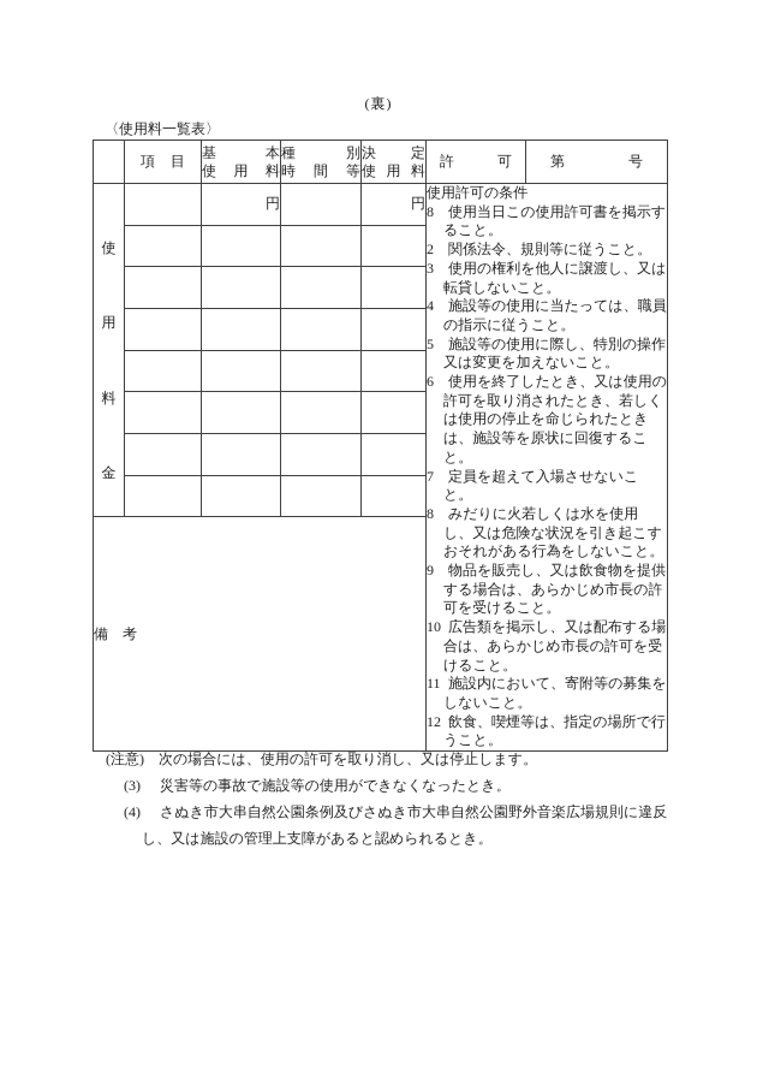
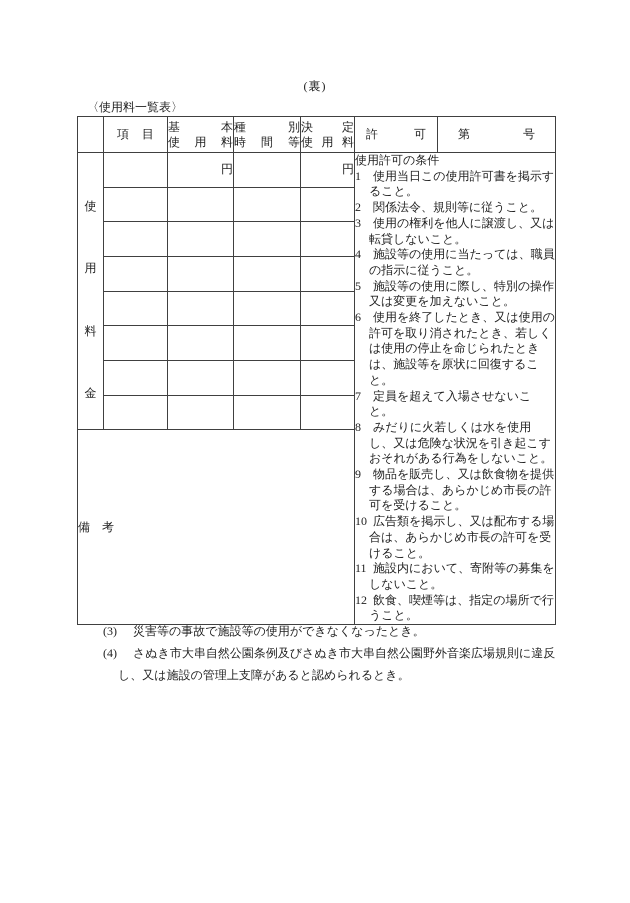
  (裏)
  〈使用料一覧表〉
  	項 目	基 本 使 用 料	種 別 時 間 等	決 定 使 用 料	許 可	第 号
- 使 用 料 金		円		円	使用許可の条件 8 使用当日この使用許可書を掲示すること。 2 関係法令、規則等に従うこと。 3 使用の権利を他人に譲渡し、又は転貸しないこと。 4 施設等の使用に当たっては、職員の指示に従うこと。 5 施設等の使用に際し、特別の操作又は変更を加えないこと。 6 使用を終了したとき、又は使用の許可を取り消されたとき、若しくは使用の停止を命じられたときは、施設等を原状に回復すること。 7 定員を超えて入場させないこと。 8 みだりに火若しくは水を使用し、又は危険な状況を引き起こすおそれがある行為をしないこと。 9 物品を販売し、又は飲食物を提供する場合は、あらかじめ市長の許可を受けること。 10 広告類を掲示し、又は配布する場合は、あらかじめ市長の許可を受けること。 11 施設内において、寄附等の募集をしないこと。 12 飲食、喫煙等は、指定の場所で行うこと。
+ 使 用 料 金		円		円	使用許可の条件 1 使用当日この使用許可書を掲示すること。 2 関係法令、規則等に従うこと。 3 使用の権利を他人に譲渡し、又は転貸しないこと。 4 施設等の使用に当たっては、職員の指示に従うこと。 5 施設等の使用に際し、特別の操作又は変更を加えないこと。 6 使用を終了したとき、又は使用の許可を取り消されたとき、若しくは使用の停止を命じられたときは、施設等を原状に回復すること。 7 定員を超えて入場させないこと。 8 みだりに火若しくは水を使用し、又は危険な状況を引き起こすおそれがある行為をしないこと。 9 物品を販売し、又は飲食物を提供する場合は、あらかじめ市長の許可を受けること。 10 広告類を掲示し、又は配布する場合は、あらかじめ市長の許可を受けること。 11 施設内において、寄附等の募集をしないこと。 12 飲食、喫煙等は、指定の場所で行うこと。
  備 考
- (注意) 次の場合には、使用の許可を取り消し、又は停止します。
  (3) 災害等の事故で施設等の使用ができなくなったとき。
  (4) さぬき市大串自然公園条例及びさぬき市大串自然公園野外音楽広場規則に違反し、又は施設の管理上支障があると認められるとき。
